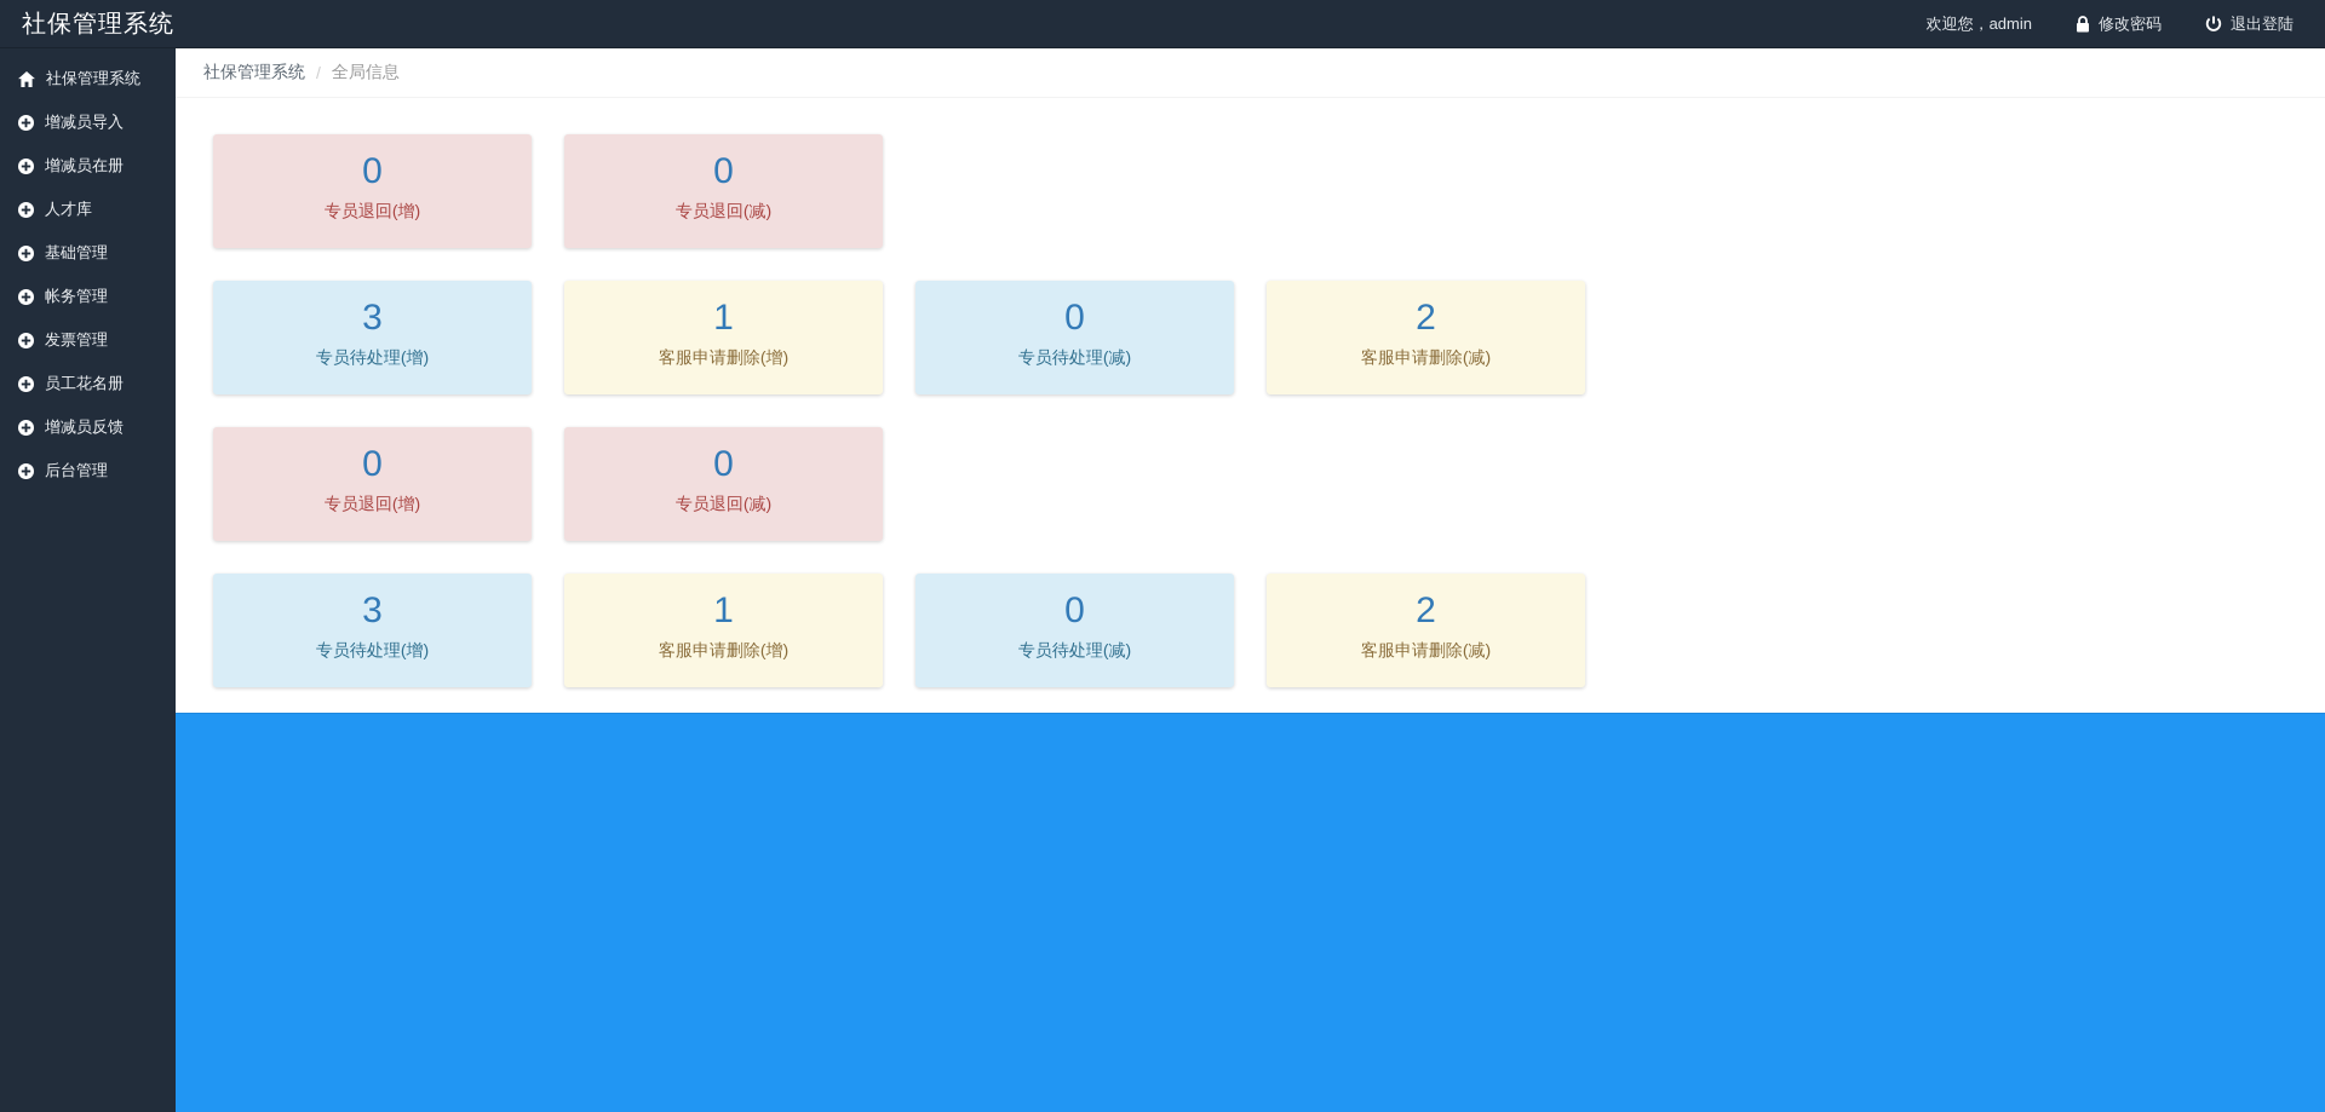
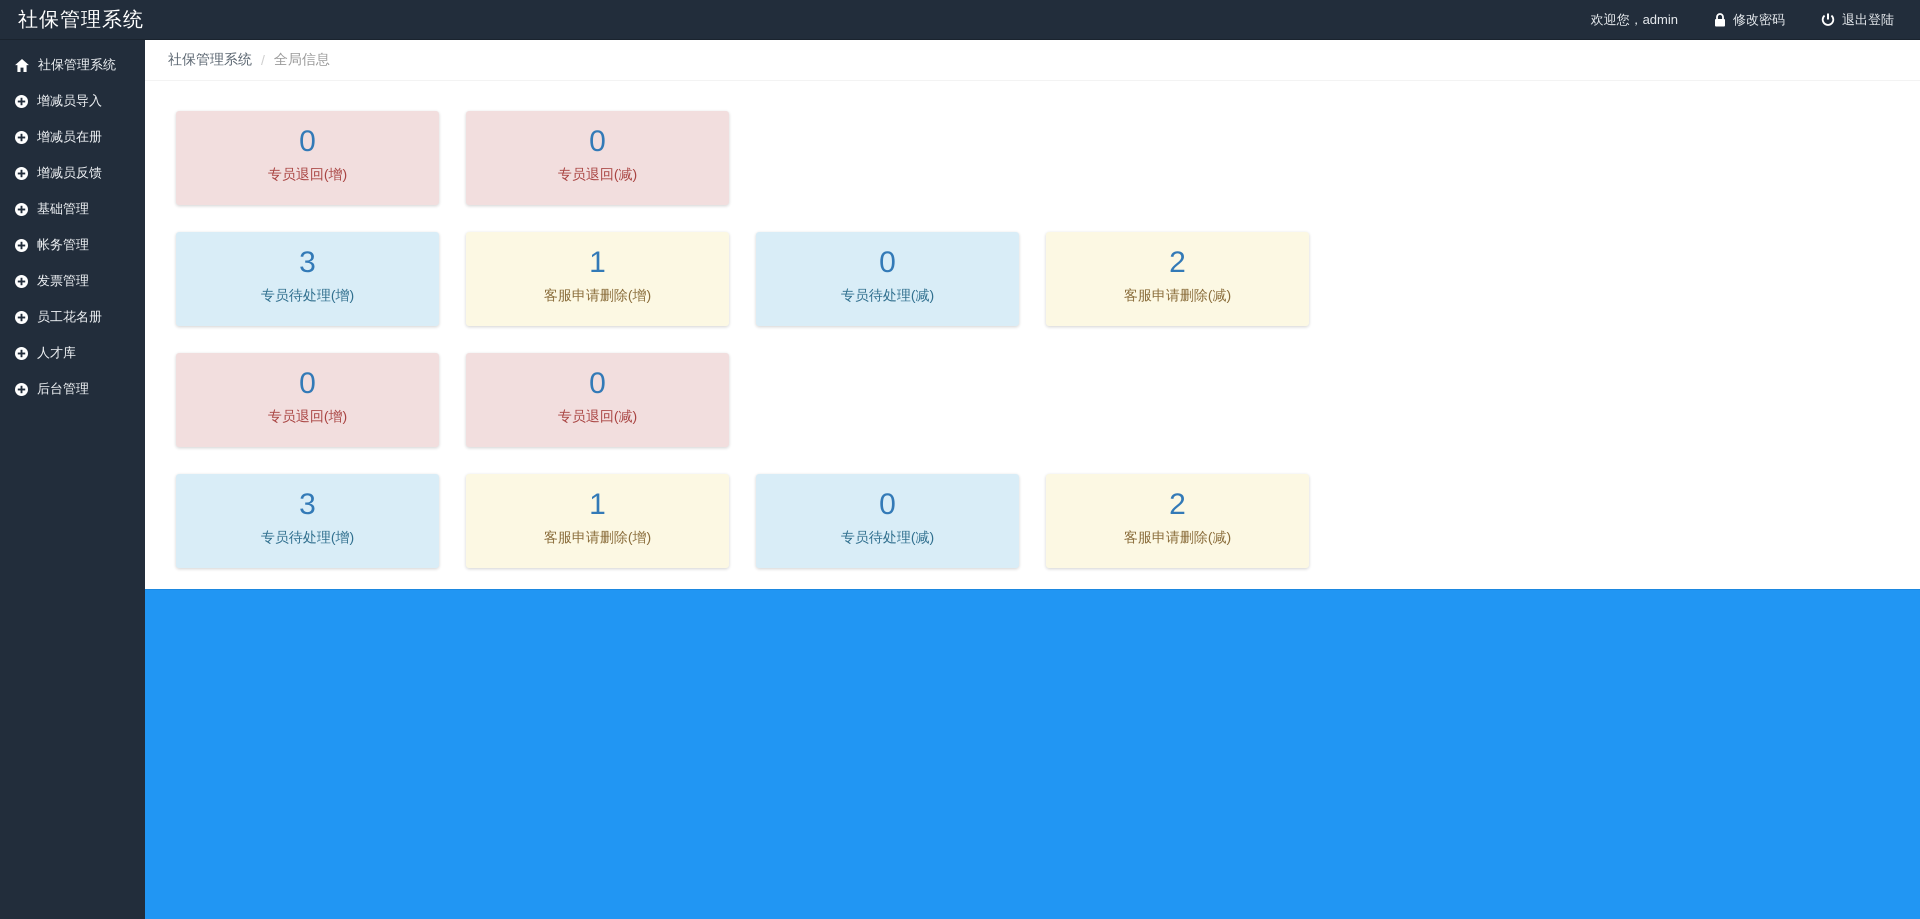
  社保管理系统
  欢迎您，admin
  修改密码
  退出登陆
  社保管理系统
  增减员导入
  增减员在册
- 人才库
+ 增减员反馈
  基础管理
  帐务管理
  发票管理
  员工花名册
- 增减员反馈
+ 人才库
  后台管理
  社保管理系统
  /
  全局信息
  0
  专员退回(增)
  0
  专员退回(减)
  3
  专员待处理(增)
  1
  客服申请删除(增)
  0
  专员待处理(减)
  2
  客服申请删除(减)
  0
  专员退回(增)
  0
  专员退回(减)
  3
  专员待处理(增)
  1
  客服申请删除(增)
  0
  专员待处理(减)
  2
  客服申请删除(减)
